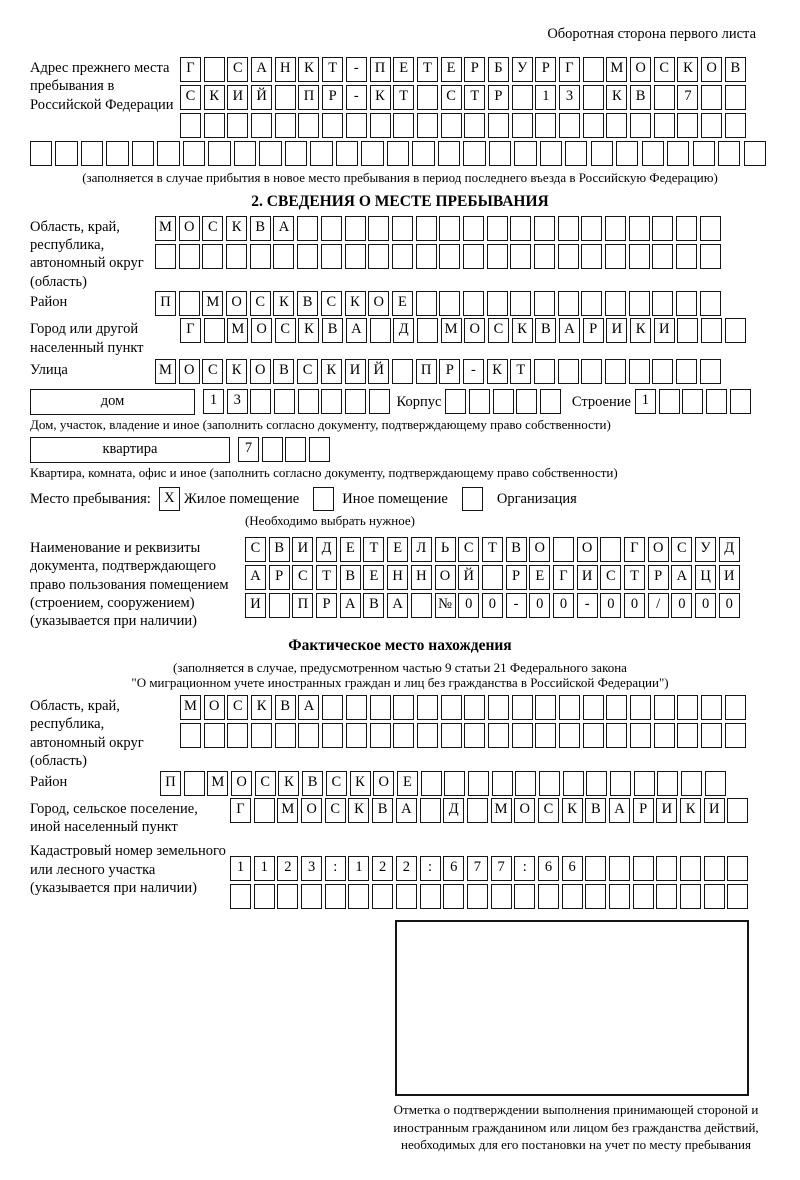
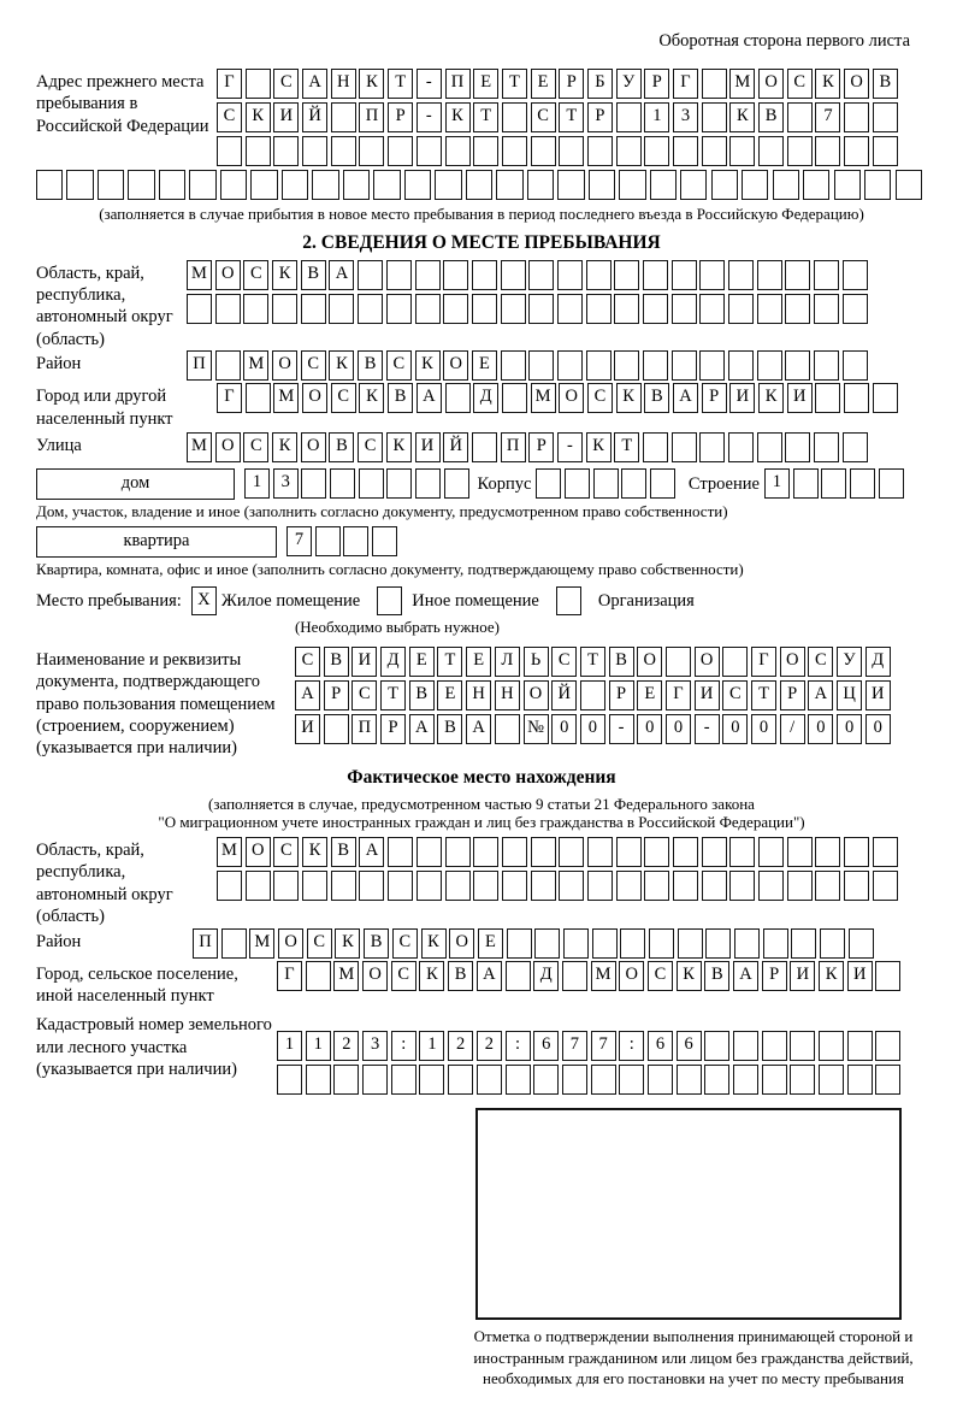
  Оборотная сторона первого листа
  Адрес прежнего места пребывания в Российской Федерации
  Г С А Н К Т - П Е Т Е Р Б У Р Г М О С К О В
  С К И Й П Р - К Т С Т Р 1 3 К В 7
  (заполняется в случае прибытия в новое место пребывания в период последнего въезда в Российскую Федерацию)
  2. СВЕДЕНИЯ О МЕСТЕ ПРЕБЫВАНИЯ
  Область, край, республика, автономный округ (область)
  М О С К В А
  Район
  П М О С К В С К О Е
  Город или другой населенный пункт
  Г М О С К В А Д М О С К В А Р И К И
  Улица
  М О С К О В С К И Й П Р - К Т
  дом
  1 3
  Корпус
  Строение
  1
- Дом, участок, владение и иное (заполнить согласно документу, подтверждающему право собственности)
+ Дом, участок, владение и иное (заполнить согласно документу, предусмотренном право собственности)
  квартира
  7
  Квартира, комната, офис и иное (заполнить согласно документу, подтверждающему право собственности)
  Место пребывания:
  X
  Жилое помещение
  Иное помещение
  Организация
  (Необходимо выбрать нужное)
  Наименование и реквизиты документа, подтверждающего право пользования помещением (строением, сооружением) (указывается при наличии)
  С В И Д Е Т Е Л Ь С Т В О О Г О С У Д
  А Р С Т В Е Н Н О Й Р Е Г И С Т Р А Ц И
  И П Р А В А № 0 0 - 0 0 - 0 0 / 0 0 0
  Фактическое место нахождения
  (заполняется в случае, предусмотренном частью 9 статьи 21 Федерального закона
  "О миграционном учете иностранных граждан и лиц без гражданства в Российской Федерации")
  Область, край, республика, автономный округ (область)
  М О С К В А
  Район
  П М О С К В С К О Е
  Город, сельское поселение, иной населенный пункт
  Г М О С К В А Д М О С К В А Р И К И
  Кадастровый номер земельного или лесного участка (указывается при наличии)
  1 1 2 3 : 1 2 2 : 6 7 7 : 6 6
  Отметка о подтверждении выполнения принимающей стороной и иностранным гражданином или лицом без гражданства действий, необходимых для его постановки на учет по месту пребывания
